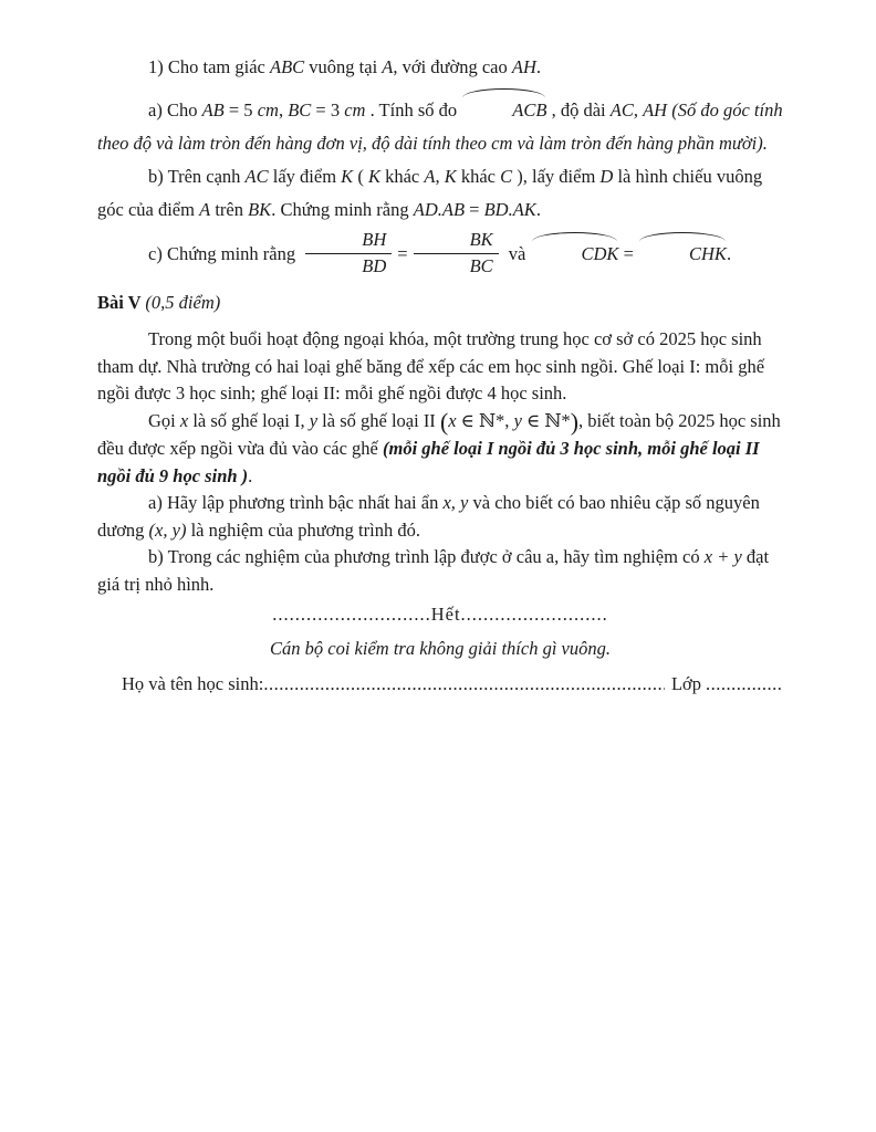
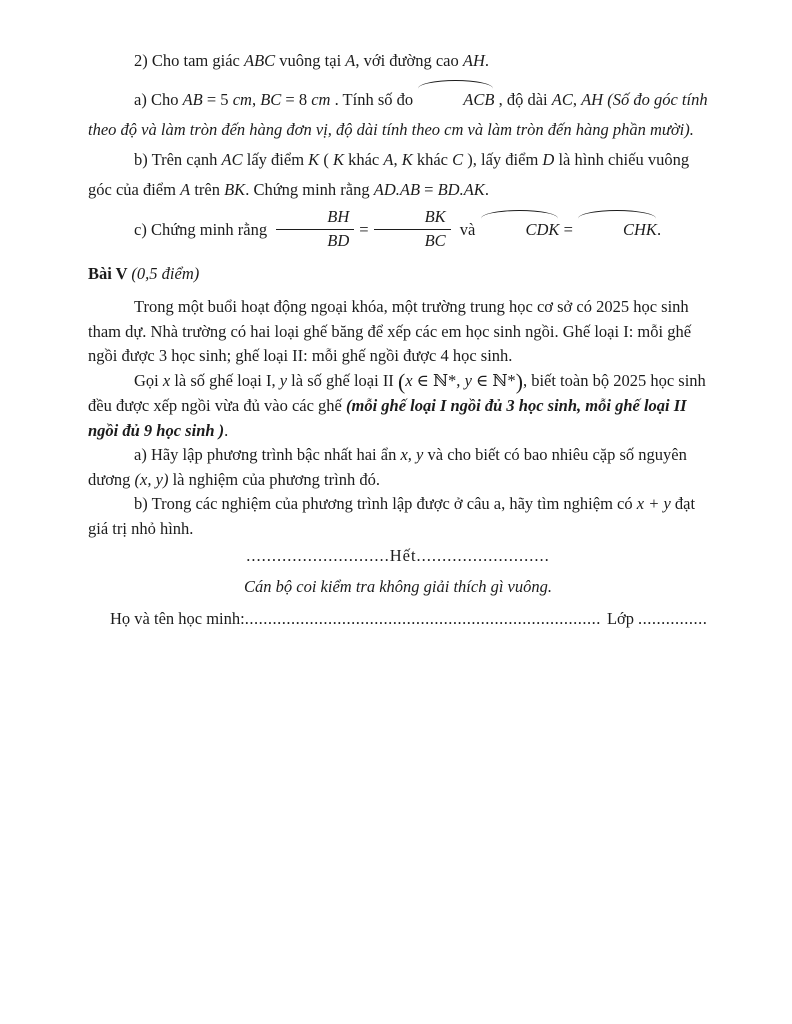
- 1) Cho tam giác ABC vuông tại A, với đường cao AH.
+ 2) Cho tam giác ABC vuông tại A, với đường cao AH.
- a) Cho AB = 5 cm, BC = 3 cm . Tính số đo ACB , độ dài AC, AH (Số đo góc tính theo độ và làm tròn đến hàng đơn vị, độ dài tính theo cm và làm tròn đến hàng phần mười).
+ a) Cho AB = 5 cm, BC = 8 cm . Tính số đo ACB , độ dài AC, AH (Số đo góc tính theo độ và làm tròn đến hàng đơn vị, độ dài tính theo cm và làm tròn đến hàng phần mười).
  b) Trên cạnh AC lấy điểm K ( K khác A, K khác C ), lấy điểm D là hình chiếu vuông góc của điểm A trên BK. Chứng minh rằng AD.AB = BD.AK.
  c) Chứng minh rằng
  BH
  BD
  =
  BK
  BC
  và CDK = CHK.
  Bài V (0,5 điểm)
  Trong một buổi hoạt động ngoại khóa, một trường trung học cơ sở có 2025 học sinh tham dự. Nhà trường có hai loại ghế băng để xếp các em học sinh ngồi. Ghế loại I: mỗi ghế ngồi được 3 học sinh; ghế loại II: mỗi ghế ngồi được 4 học sinh.
  Gọi x là số ghế loại I, y là số ghế loại II (x ∈ ℕ*, y ∈ ℕ*), biết toàn bộ 2025 học sinh đều được xếp ngồi vừa đủ vào các ghế (mỗi ghế loại I ngồi đủ 3 học sinh, mỗi ghế loại II ngồi đủ 9 học sinh ).
  a) Hãy lập phương trình bậc nhất hai ẩn x, y và cho biết có bao nhiêu cặp số nguyên dương (x, y) là nghiệm của phương trình đó.
  b) Trong các nghiệm của phương trình lập được ở câu a, hãy tìm nghiệm có x + y đạt giá trị nhỏ hình.
  ............................Hết..........................
  Cán bộ coi kiểm tra không giải thích gì vuông.
- Họ và tên học sinh:
+ Họ và tên học minh:
  Lớp
